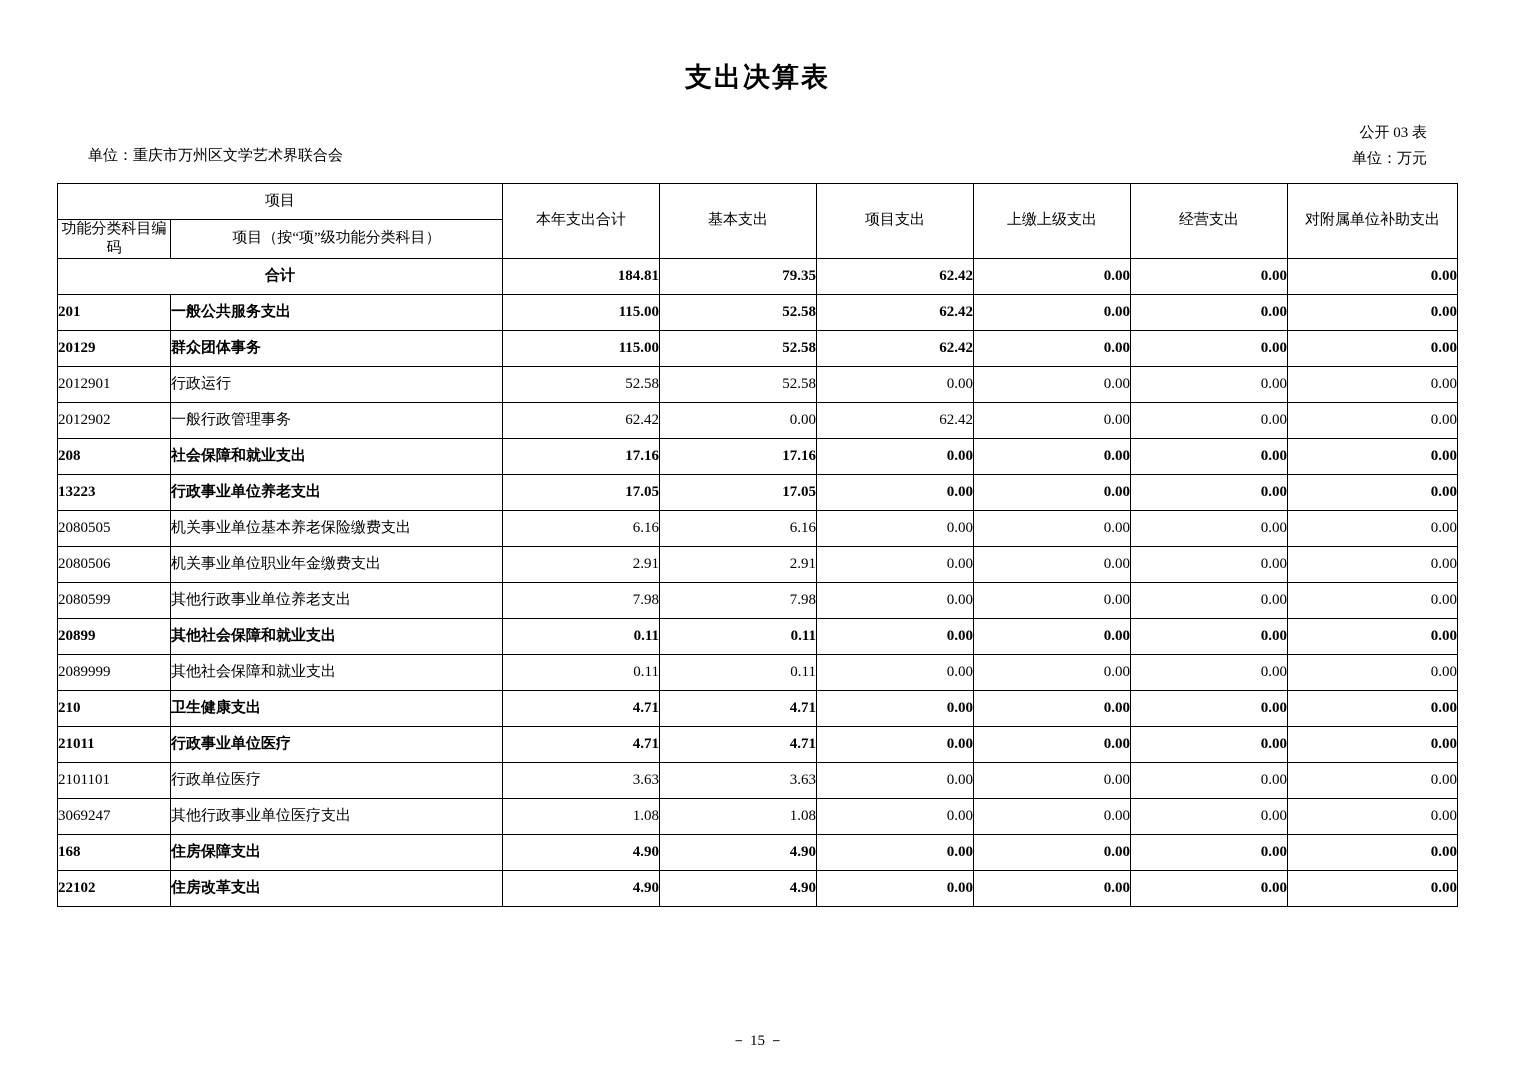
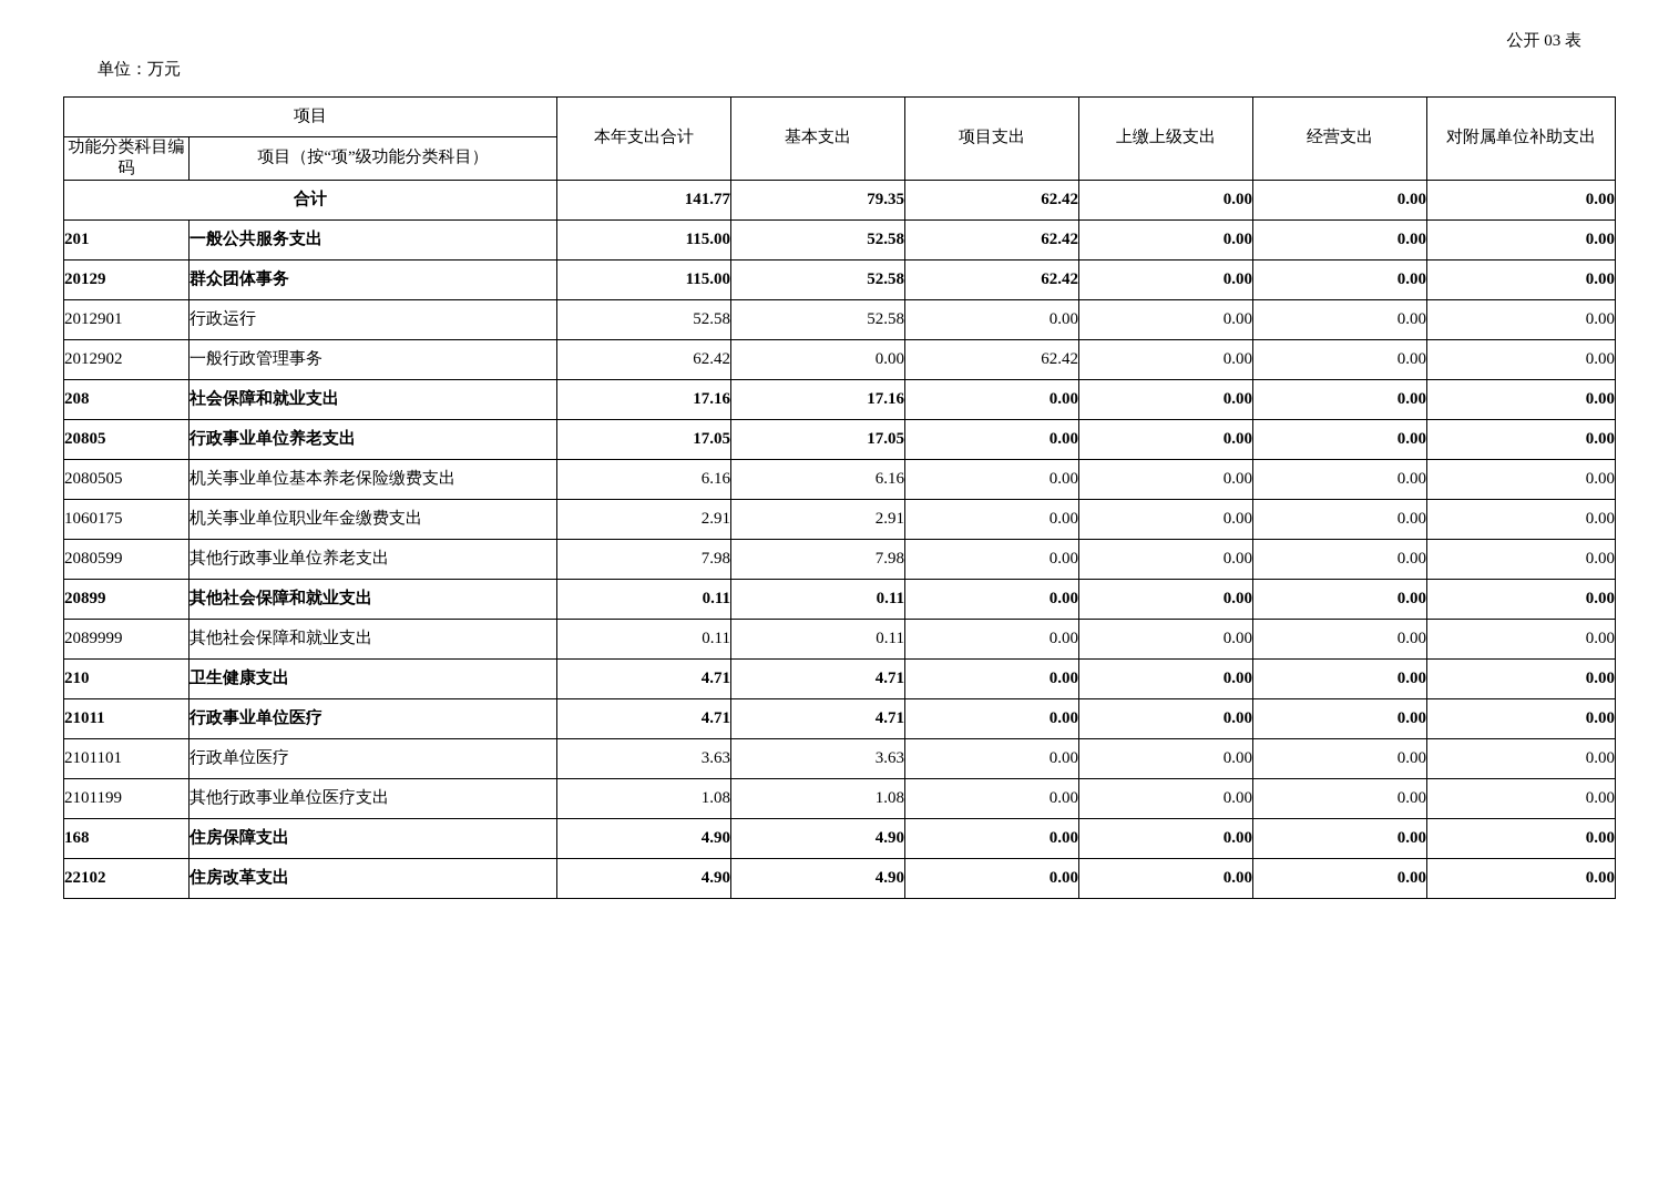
- 支出决算表
  公开 03 表
- 单位：重庆市万州区文学艺术界联合会
  单位：万元
  项目	本年支出合计	基本支出	项目支出	上缴上级支出	经营支出	对附属单位补助支出
  功能分类科目编码	项目（按“项”级功能分类科目）
- 合计	184.81	79.35	62.42	0.00	0.00	0.00
+ 合计	141.77	79.35	62.42	0.00	0.00	0.00
  201	一般公共服务支出	115.00	52.58	62.42	0.00	0.00	0.00
  20129	群众团体事务	115.00	52.58	62.42	0.00	0.00	0.00
  2012901	行政运行	52.58	52.58	0.00	0.00	0.00	0.00
  2012902	一般行政管理事务	62.42	0.00	62.42	0.00	0.00	0.00
  208	社会保障和就业支出	17.16	17.16	0.00	0.00	0.00	0.00
- 13223	行政事业单位养老支出	17.05	17.05	0.00	0.00	0.00	0.00
+ 20805	行政事业单位养老支出	17.05	17.05	0.00	0.00	0.00	0.00
  2080505	机关事业单位基本养老保险缴费支出	6.16	6.16	0.00	0.00	0.00	0.00
- 2080506	机关事业单位职业年金缴费支出	2.91	2.91	0.00	0.00	0.00	0.00
+ 1060175	机关事业单位职业年金缴费支出	2.91	2.91	0.00	0.00	0.00	0.00
  2080599	其他行政事业单位养老支出	7.98	7.98	0.00	0.00	0.00	0.00
  20899	其他社会保障和就业支出	0.11	0.11	0.00	0.00	0.00	0.00
  2089999	其他社会保障和就业支出	0.11	0.11	0.00	0.00	0.00	0.00
  210	卫生健康支出	4.71	4.71	0.00	0.00	0.00	0.00
  21011	行政事业单位医疗	4.71	4.71	0.00	0.00	0.00	0.00
  2101101	行政单位医疗	3.63	3.63	0.00	0.00	0.00	0.00
- 3069247	其他行政事业单位医疗支出	1.08	1.08	0.00	0.00	0.00	0.00
+ 2101199	其他行政事业单位医疗支出	1.08	1.08	0.00	0.00	0.00	0.00
  168	住房保障支出	4.90	4.90	0.00	0.00	0.00	0.00
  22102	住房改革支出	4.90	4.90	0.00	0.00	0.00	0.00
- － 15 －
